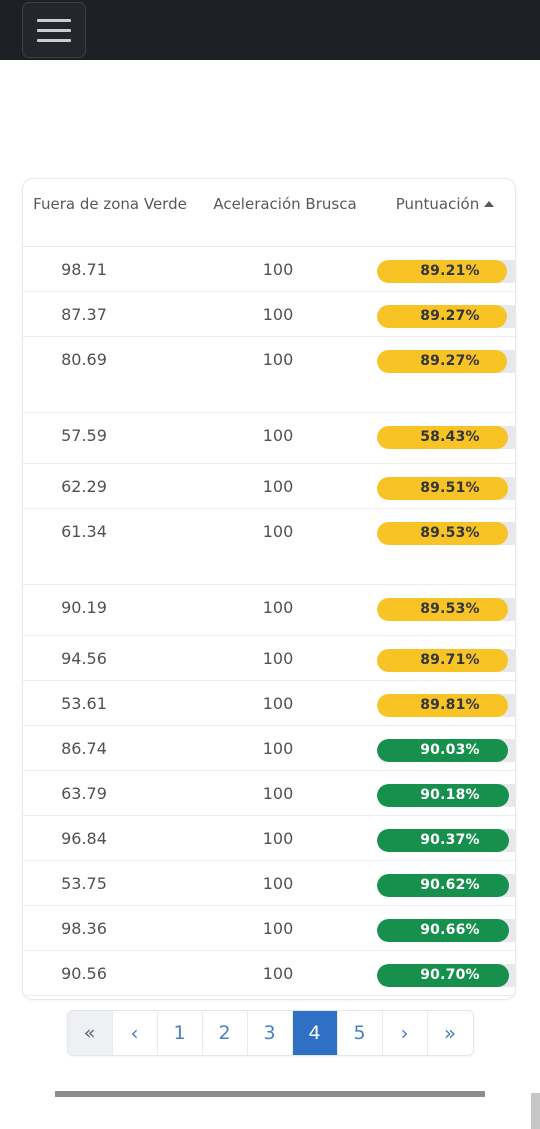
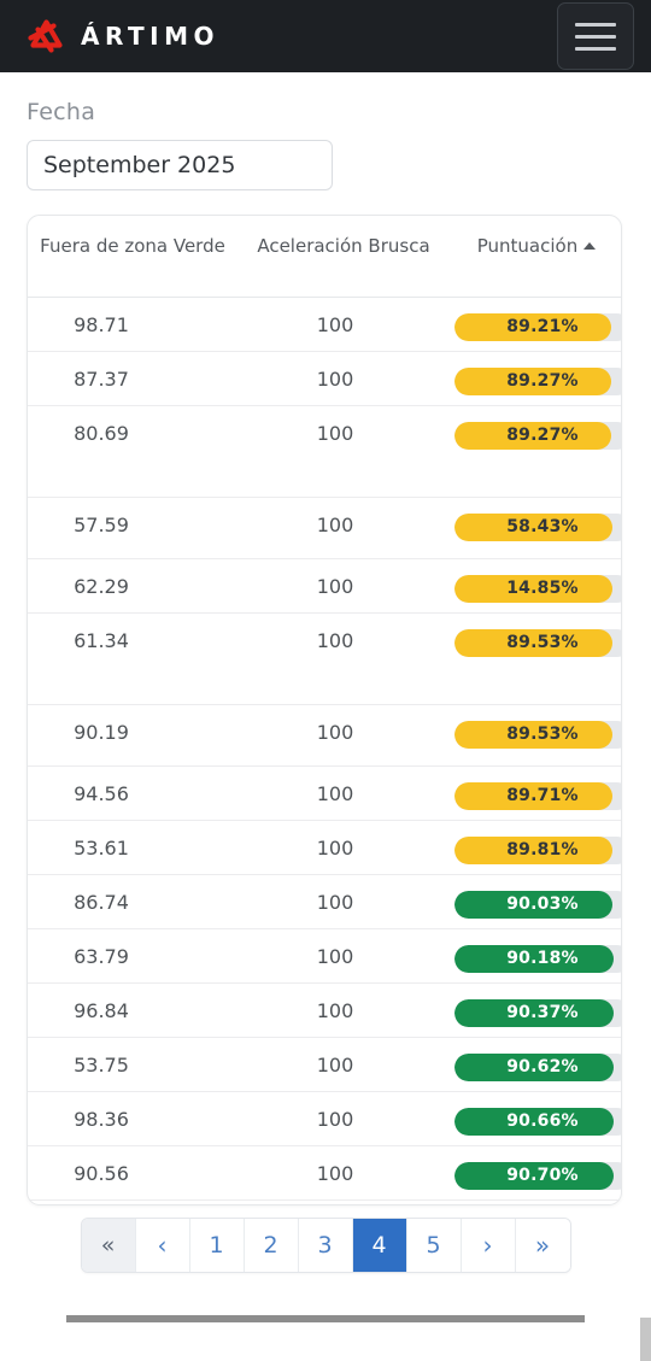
+ ÁRTIMO
+ Fecha
+ September 2025
  Fuera de zona Verde	Aceleración Brusca	Puntuación
  98.71	100	89.21%
  87.37	100	89.27%
  80.69	100	89.27%
  57.59	100	58.43%
- 62.29	100	89.51%
+ 62.29	100	14.85%
  61.34	100	89.53%
  90.19	100	89.53%
  94.56	100	89.71%
  53.61	100	89.81%
  86.74	100	90.03%
  63.79	100	90.18%
  96.84	100	90.37%
  53.75	100	90.62%
  98.36	100	90.66%
  90.56	100	90.70%
  «
  ‹
  1
  2
  3
  4
  5
  ›
  »
